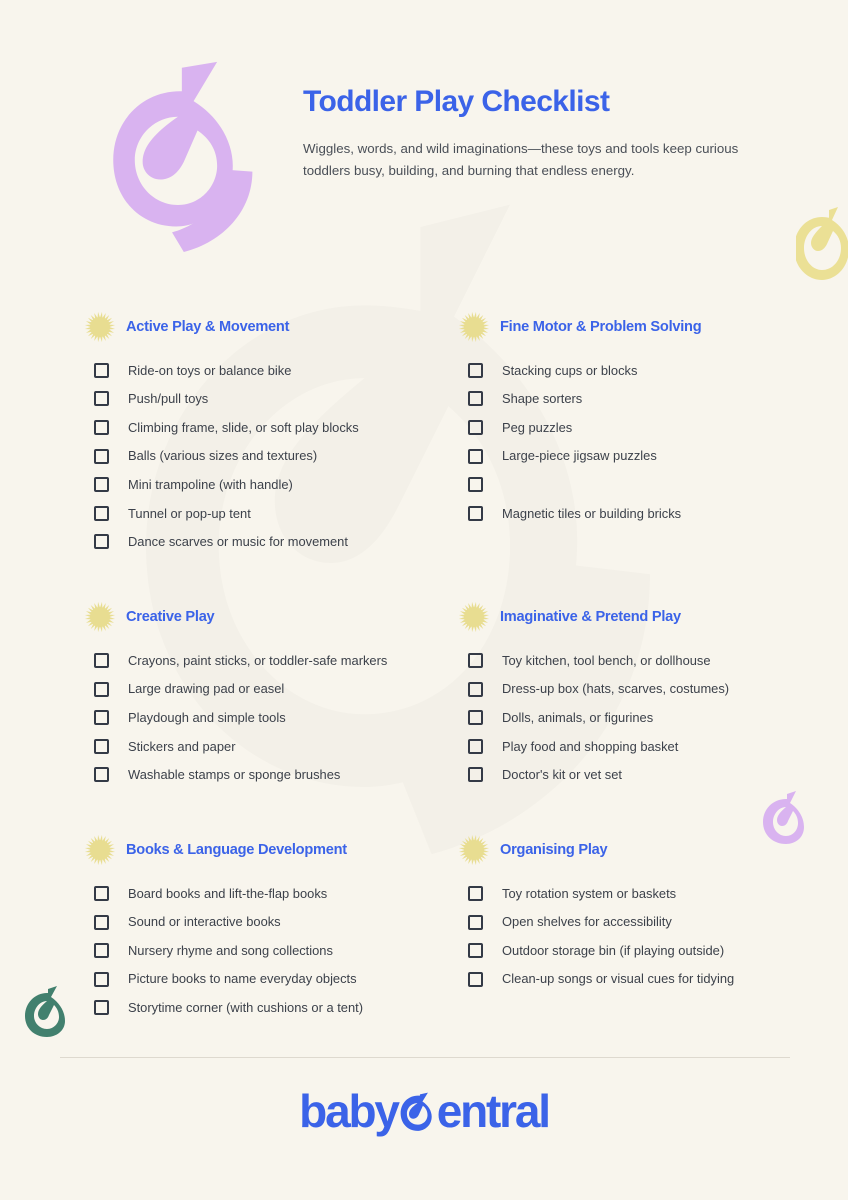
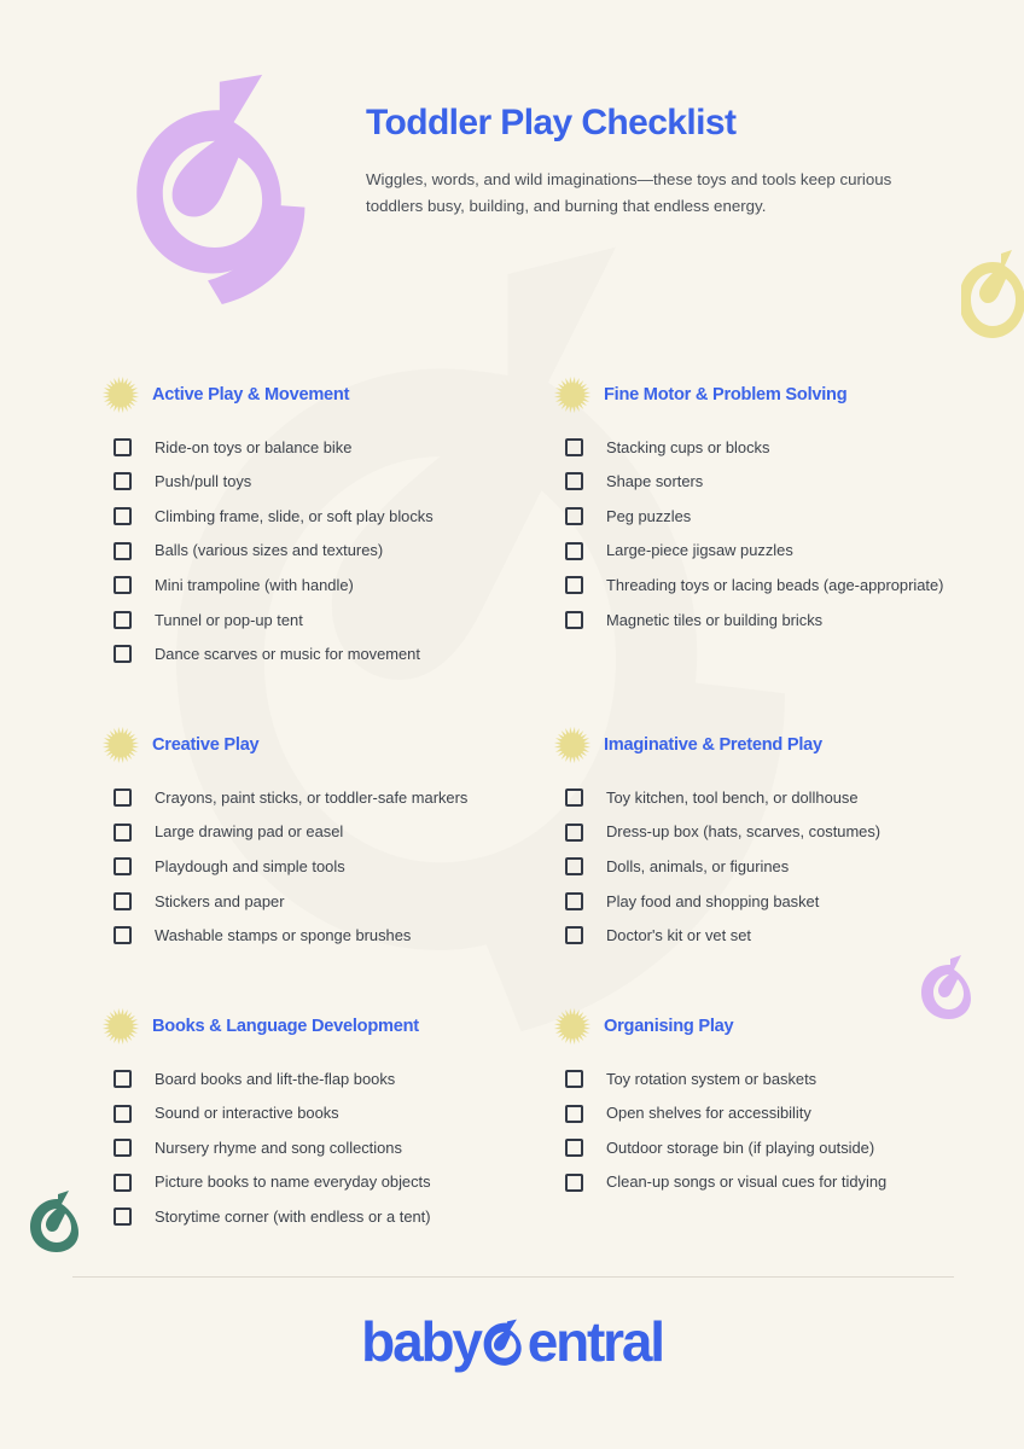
  Toddler Play Checklist
  Wiggles, words, and wild imaginations—these toys and tools keep curious toddlers busy, building, and burning that endless energy.
  Active Play & Movement
  Ride-on toys or balance bike
  Push/pull toys
  Climbing frame, slide, or soft play blocks
  Balls (various sizes and textures)
  Mini trampoline (with handle)
  Tunnel or pop-up tent
  Dance scarves or music for movement
  Fine Motor & Problem Solving
  Stacking cups or blocks
  Shape sorters
  Peg puzzles
  Large-piece jigsaw puzzles
+ Threading toys or lacing beads (age-appropriate)
  Magnetic tiles or building bricks
  Creative Play
  Crayons, paint sticks, or toddler-safe markers
  Large drawing pad or easel
  Playdough and simple tools
  Stickers and paper
  Washable stamps or sponge brushes
  Imaginative & Pretend Play
  Toy kitchen, tool bench, or dollhouse
  Dress-up box (hats, scarves, costumes)
  Dolls, animals, or figurines
  Play food and shopping basket
  Doctor's kit or vet set
  Books & Language Development
  Board books and lift-the-flap books
  Sound or interactive books
  Nursery rhyme and song collections
  Picture books to name everyday objects
- Storytime corner (with cushions or a tent)
+ Storytime corner (with endless or a tent)
  Organising Play
  Toy rotation system or baskets
  Open shelves for accessibility
  Outdoor storage bin (if playing outside)
  Clean-up songs or visual cues for tidying
  baby
  entral
